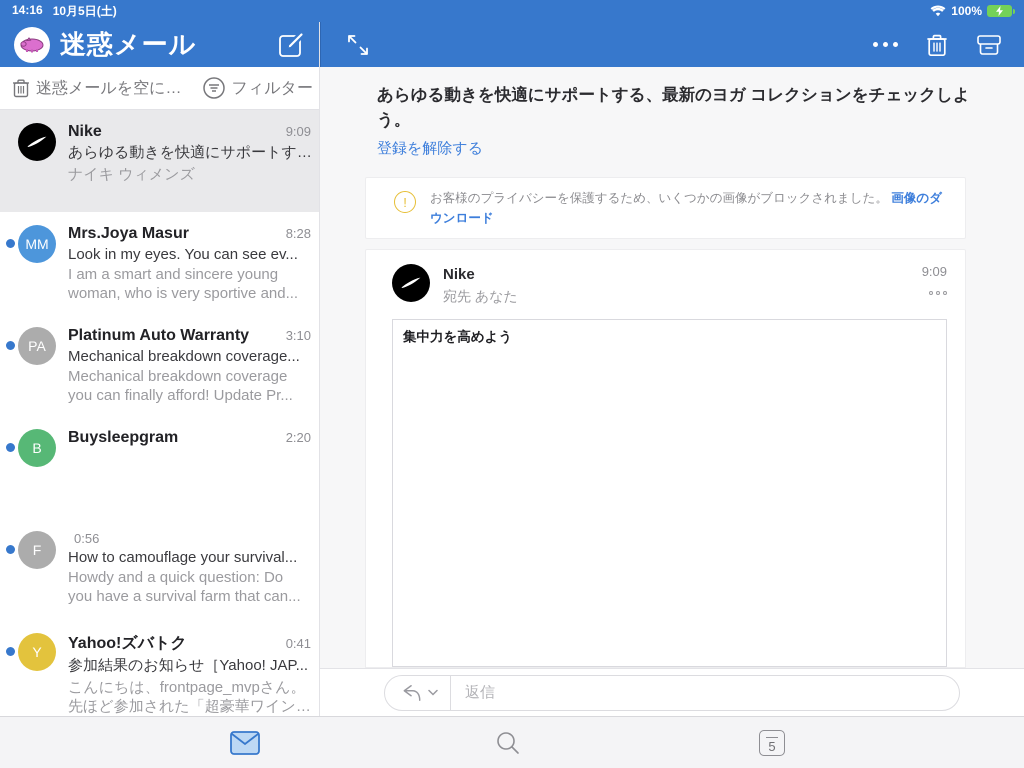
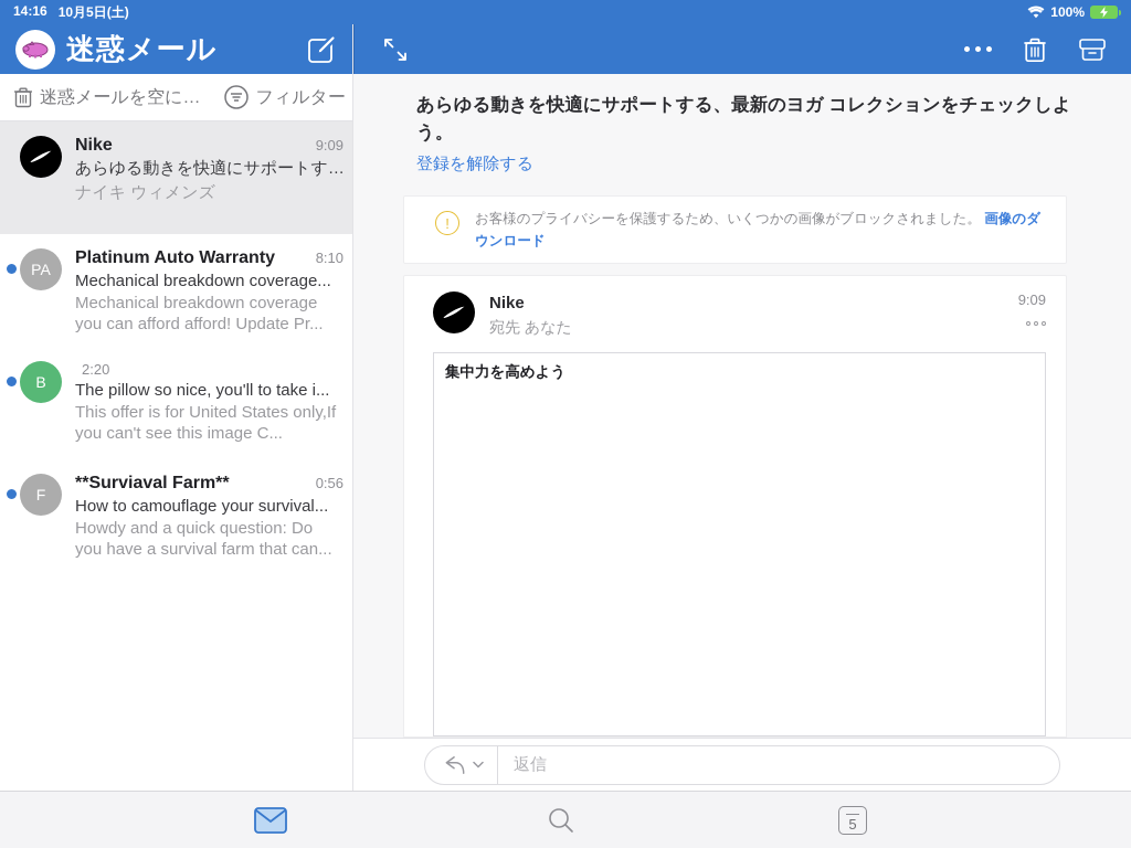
  14:16
  10月5日(土)
  100%
  迷惑メール
  迷惑メールを空に…
  フィルター
  Nike
  9:09
  あらゆる動きを快適にサポートす…
  ナイキ ウィメンズ
- MM
- Mrs.Joya Masur
- 8:28
- Look in my eyes. You can see ev...
- I am a smart and sincere young woman, who is very sportive and...
  PA
  Platinum Auto Warranty
- 3:10
+ 8:10
  Mechanical breakdown coverage...
- Mechanical breakdown coverage you can finally afford! Update Pr...
+ Mechanical breakdown coverage you can afford afford! Update Pr...
  B
- Buysleepgram
  2:20
+ The pillow so nice, you'll to take i...
+ This offer is for United States only,If you can't see this image C...
  F
+ **Surviaval Farm**
  0:56
  How to camouflage your survival...
  Howdy and a quick question: Do you have a survival farm that can...
- Y
- Yahoo!ズバトク
- 0:41
- 参加結果のお知らせ［Yahoo! JAP...
- こんにちは、frontpage_mvpさん。先ほど参加された「超豪華ワイン…
  あらゆる動きを快適にサポートする、最新のヨガ コレクションをチェックしよう。
  登録を解除する
  !
  お客様のプライバシーを保護するため、いくつかの画像がブロックされました。 画像のダウンロード
  Nike
  宛先 あなた
  9:09
  集中力を高めよう
  返信
  5
